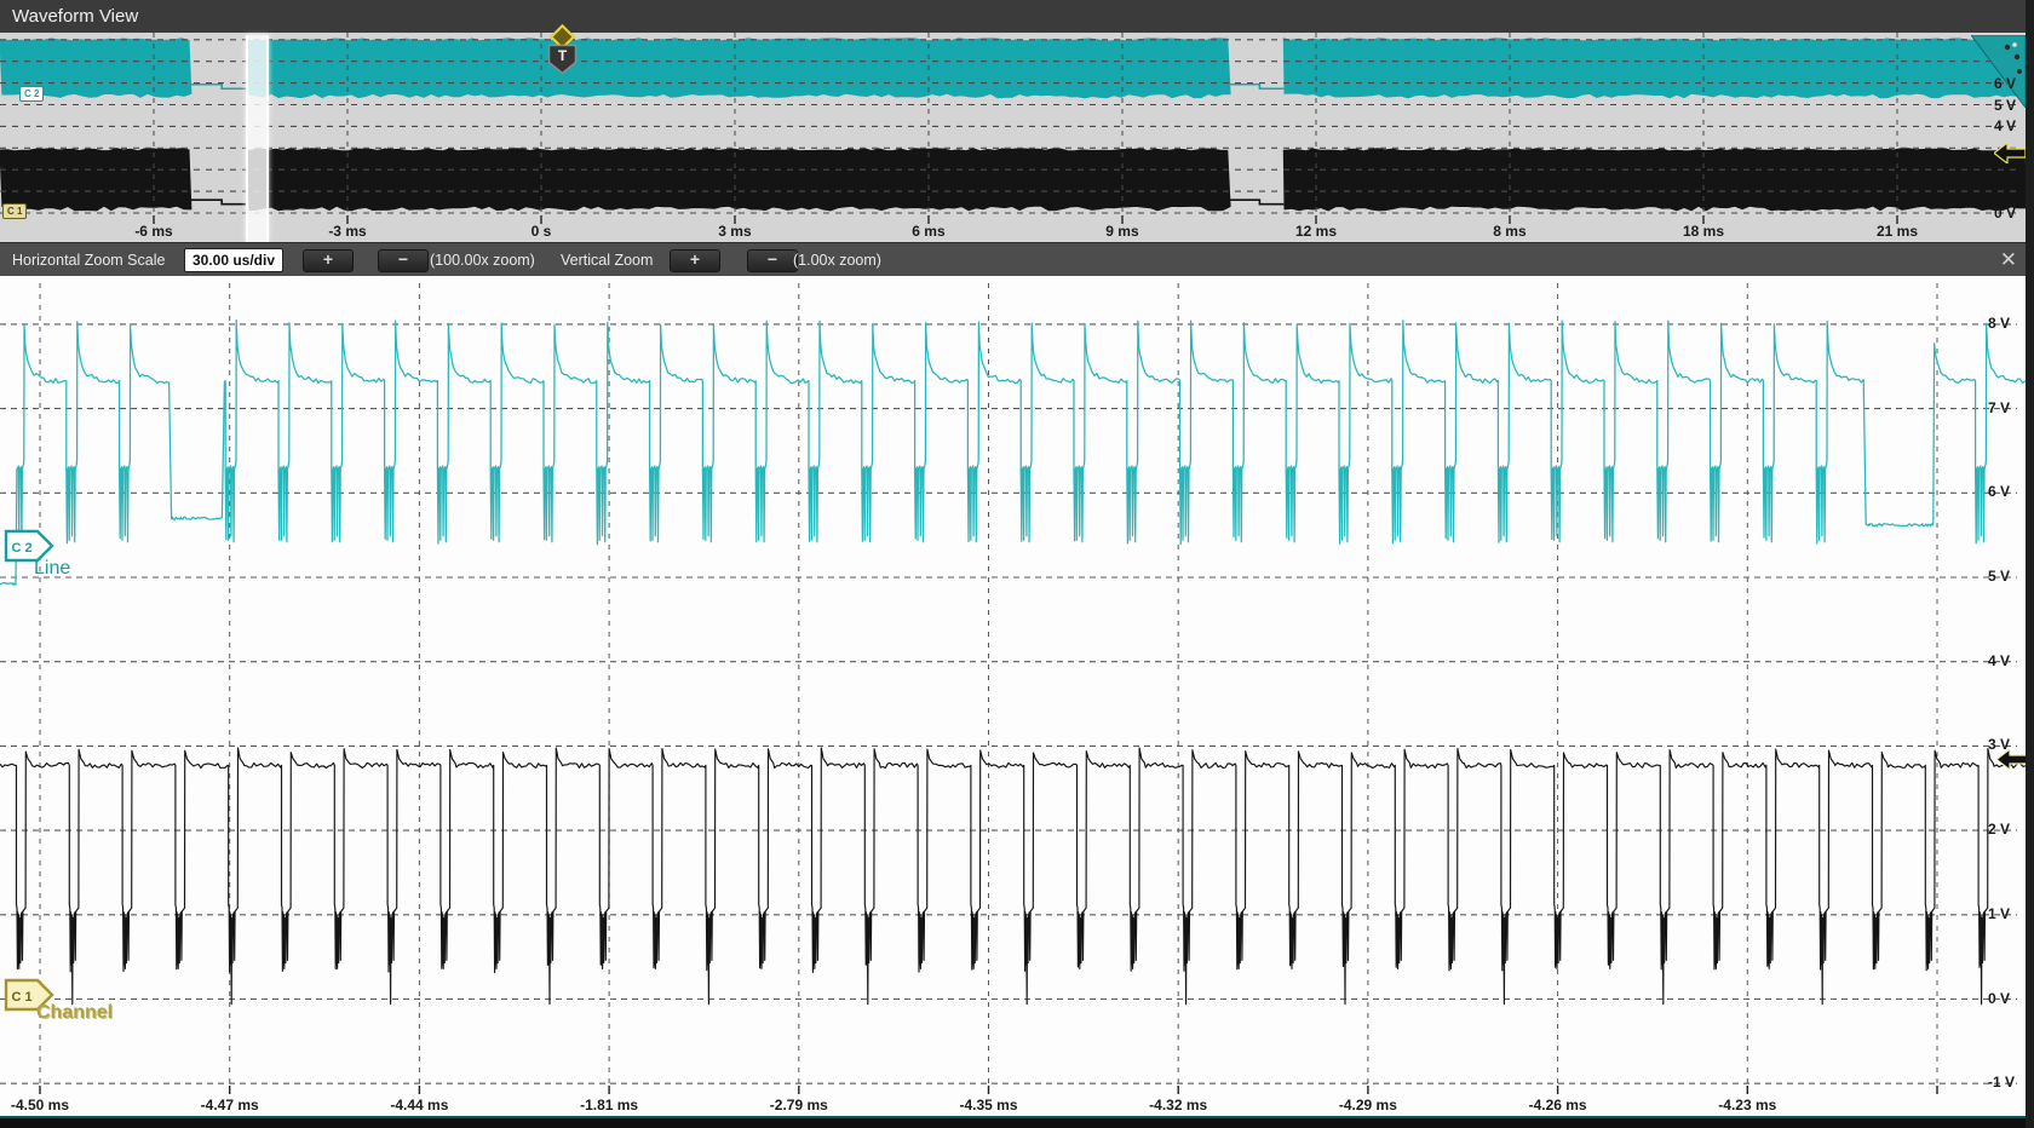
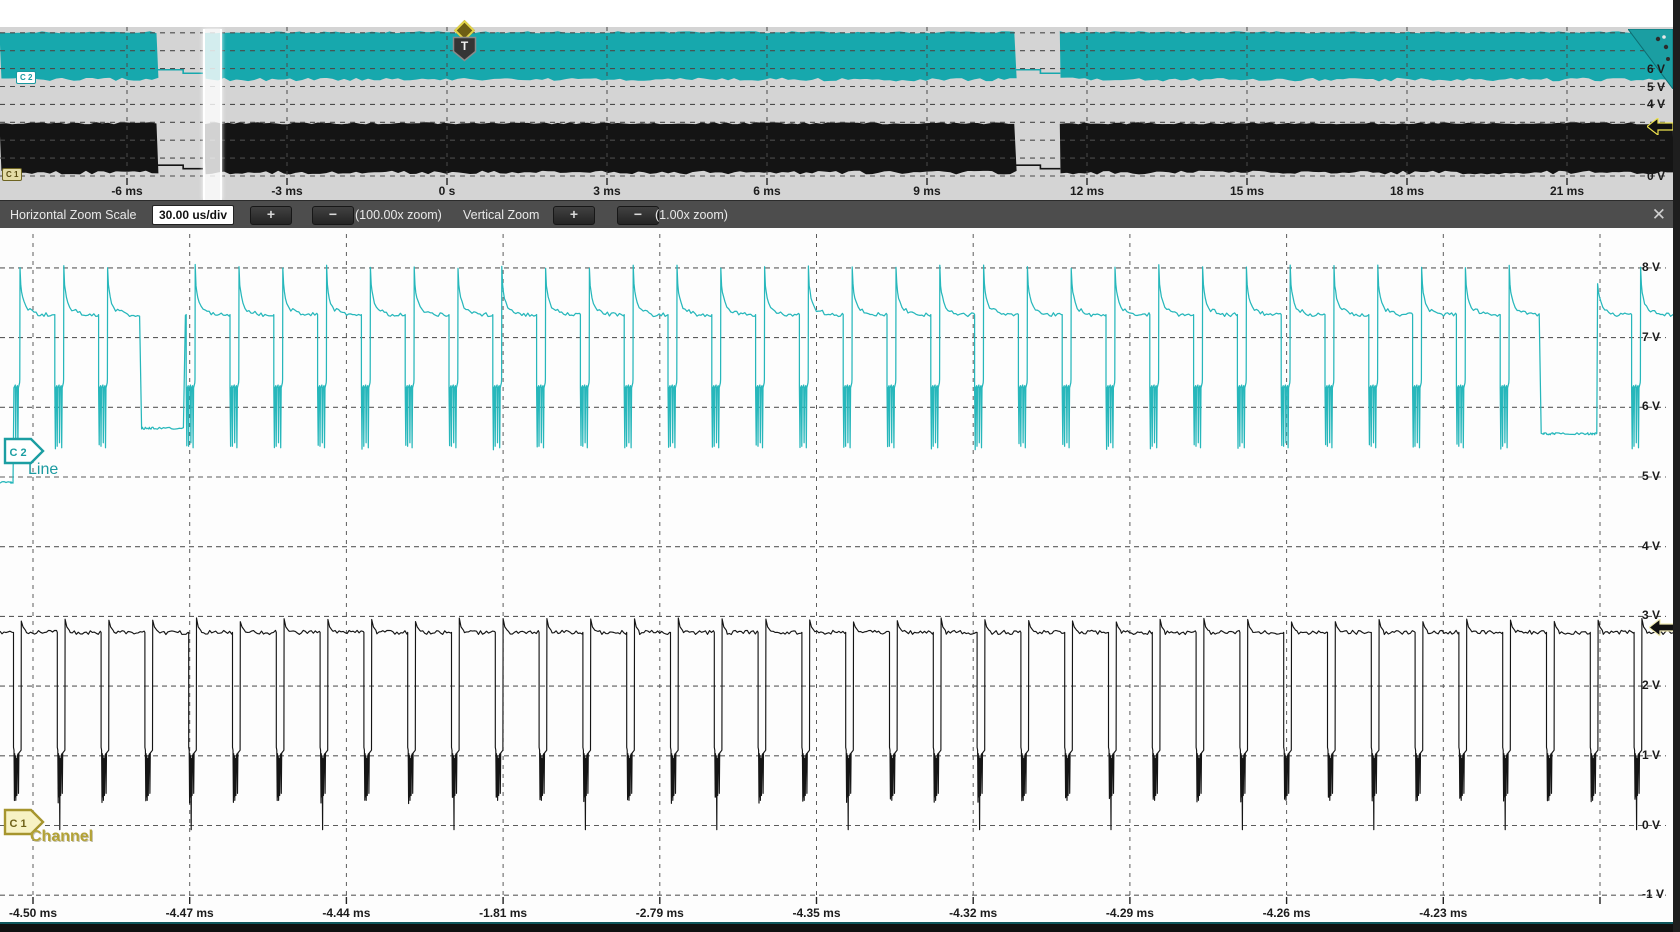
- Waveform View
  C 2
  C 1
  T
  6 V
  5 V
  4 V
  0 V
  -6 ms
  -3 ms
  0 s
  3 ms
  6 ms
  9 ms
  12 ms
- 8 ms
+ 15 ms
  18 ms
  21 ms
  Horizontal Zoom Scale
  30.00 us/div
  +
  −
  (100.00x zoom)
  Vertical Zoom
  +
  −
  (1.00x zoom)
  ✕
  C 2
  Line
  C 1
  Channel
  8 V
  7 V
  6 V
  5 V
  4 V
  3 V
  2 V
  1 V
  0 V
  -1 V
  -4.50 ms
  -4.47 ms
  -4.44 ms
  -1.81 ms
  -2.79 ms
  -4.35 ms
  -4.32 ms
  -4.29 ms
  -4.26 ms
  -4.23 ms
